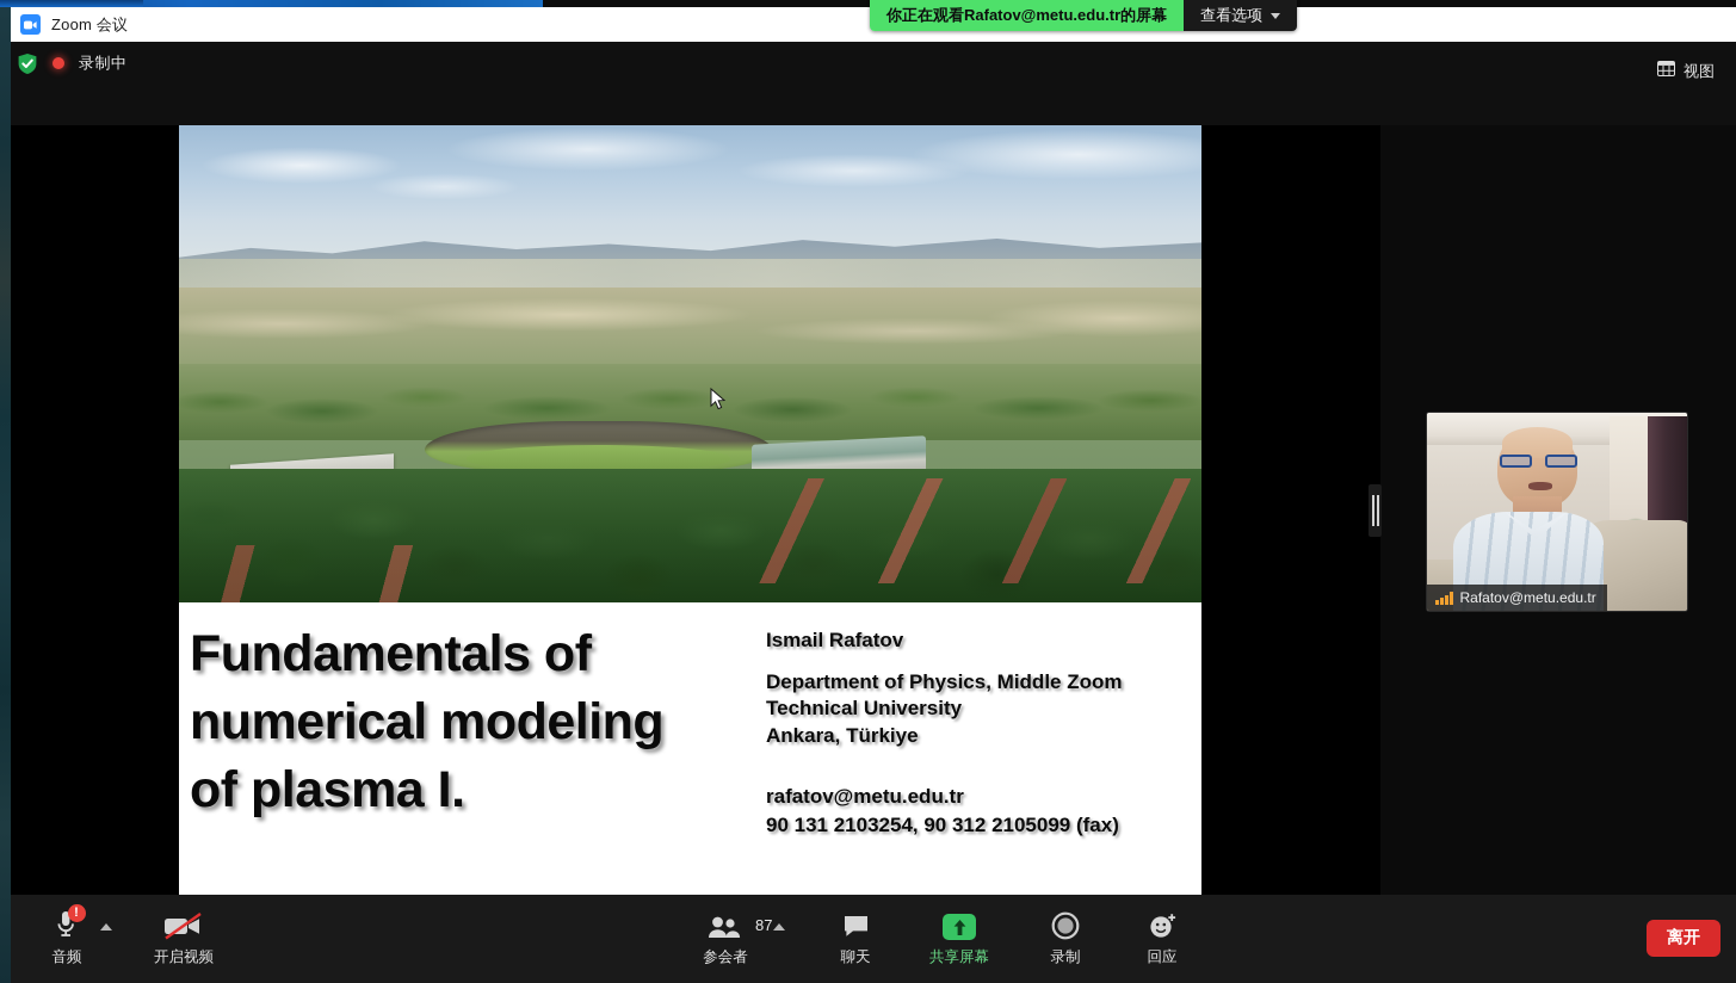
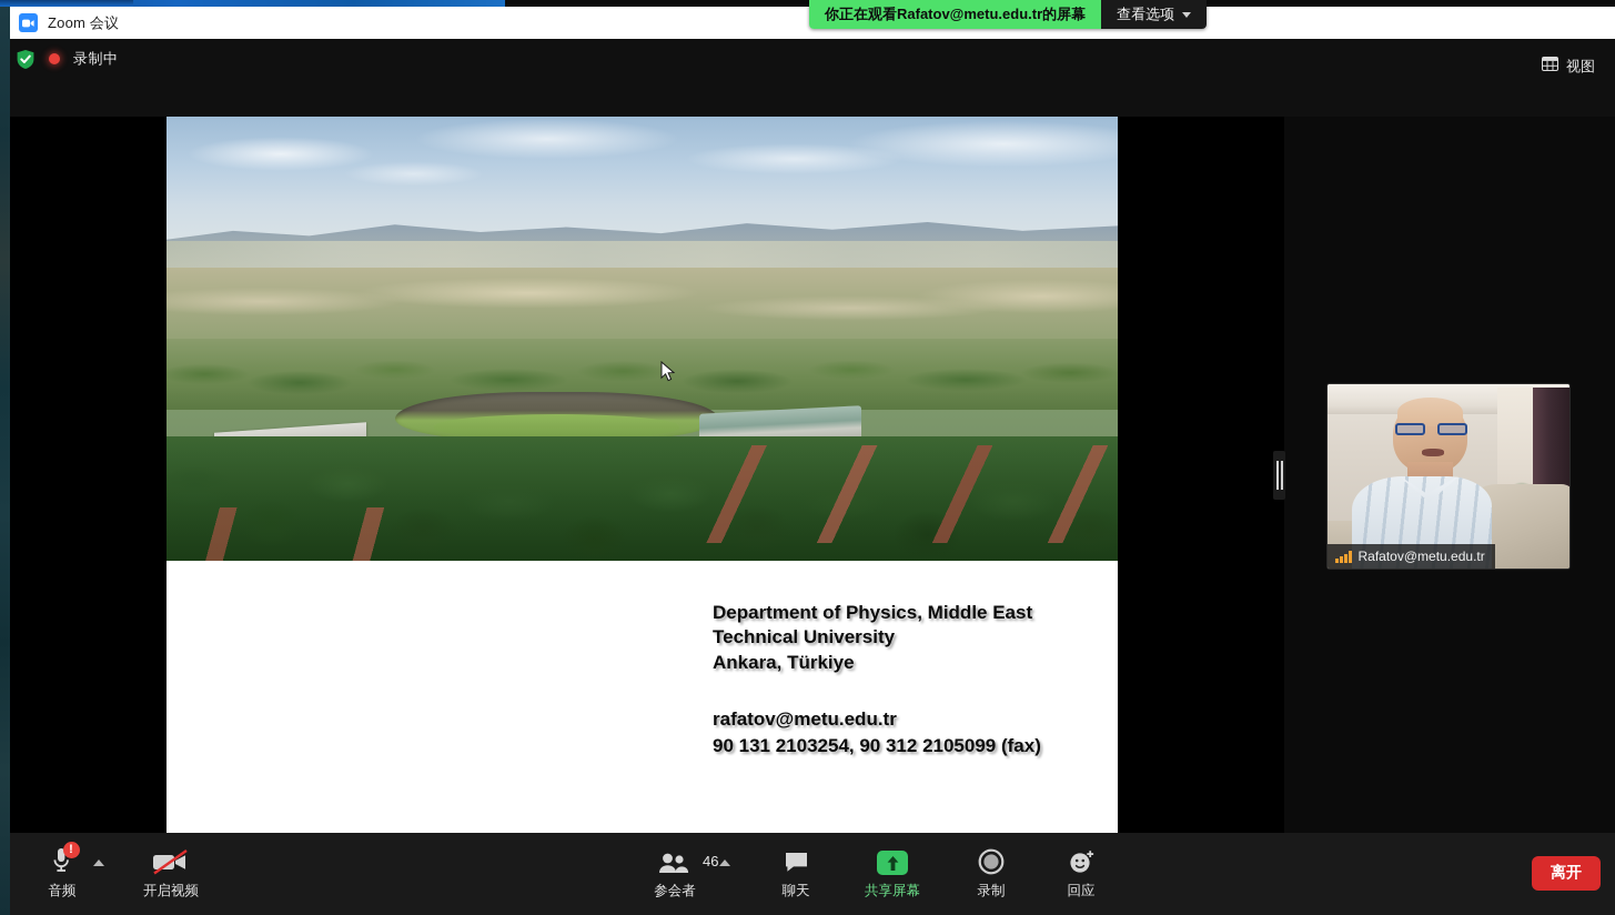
  Zoom 会议
  你正在观看Rafatov@metu.edu.tr的屏幕
  查看选项
  录制中
  视图
- Fundamentals of numerical modeling of plasma I.
- Ismail Rafatov
- Department of Physics, Middle Zoom
+ Department of Physics, Middle East
  Technical University
  Ankara, Türkiye
  rafatov@metu.edu.tr
  90 131 2103254, 90 312 2105099 (fax)
  Rafatov@metu.edu.tr
  !
  音频
  开启视频
- 87
+ 46
  参会者
  聊天
  共享屏幕
  录制
  回应
  离开
